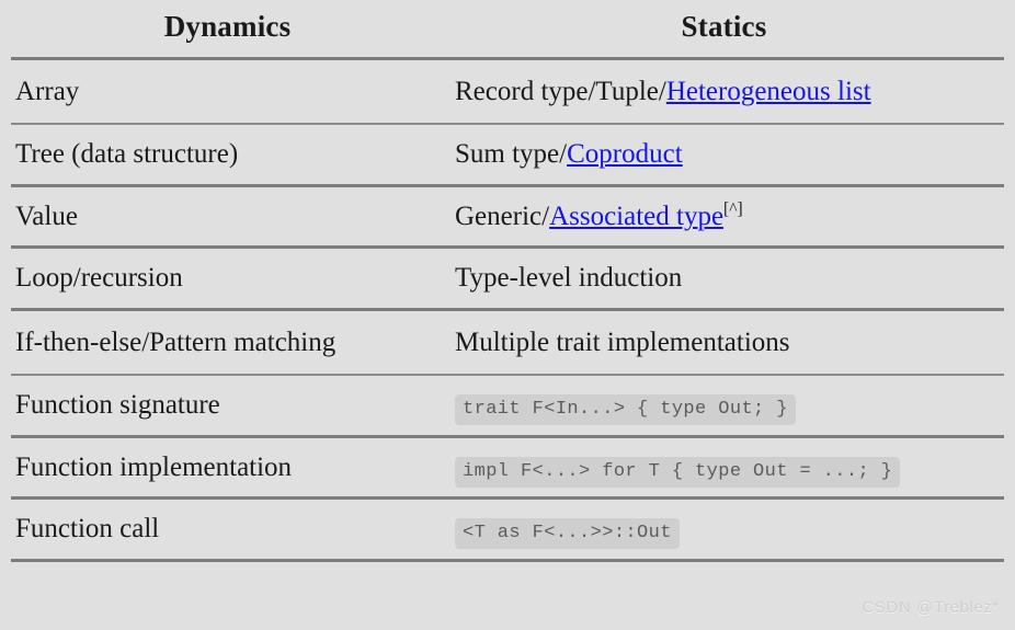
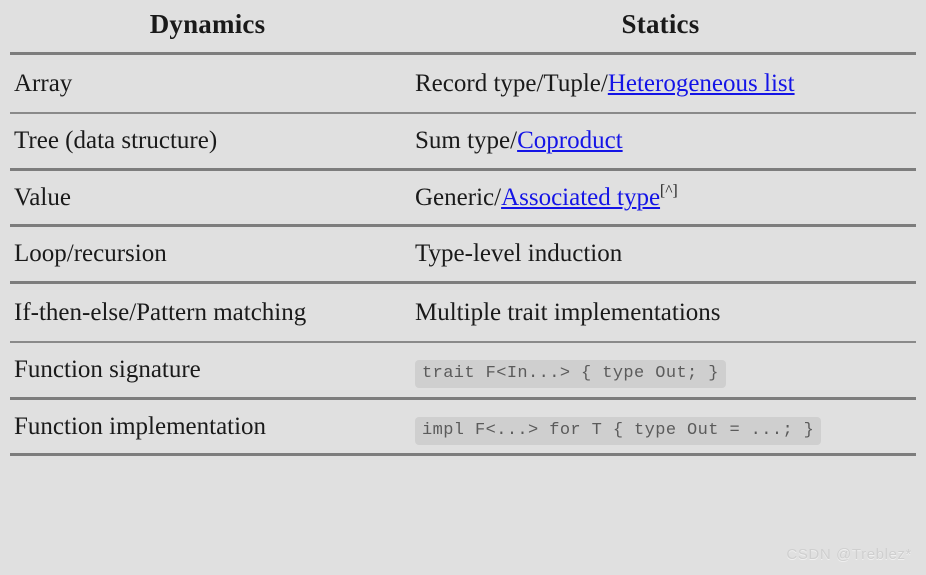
  Dynamics	Statics
  Array	Record type/Tuple/Heterogeneous list
  Tree (data structure)	Sum type/Coproduct
  Value	Generic/Associated type[^]
  Loop/recursion	Type-level induction
  If-then-else/Pattern matching	Multiple trait implementations
  Function signature	trait F<In...> { type Out; }
  Function implementation	impl F<...> for T { type Out = ...; }
- Function call	<T as F<...>>::Out
  CSDN @Treblez*
